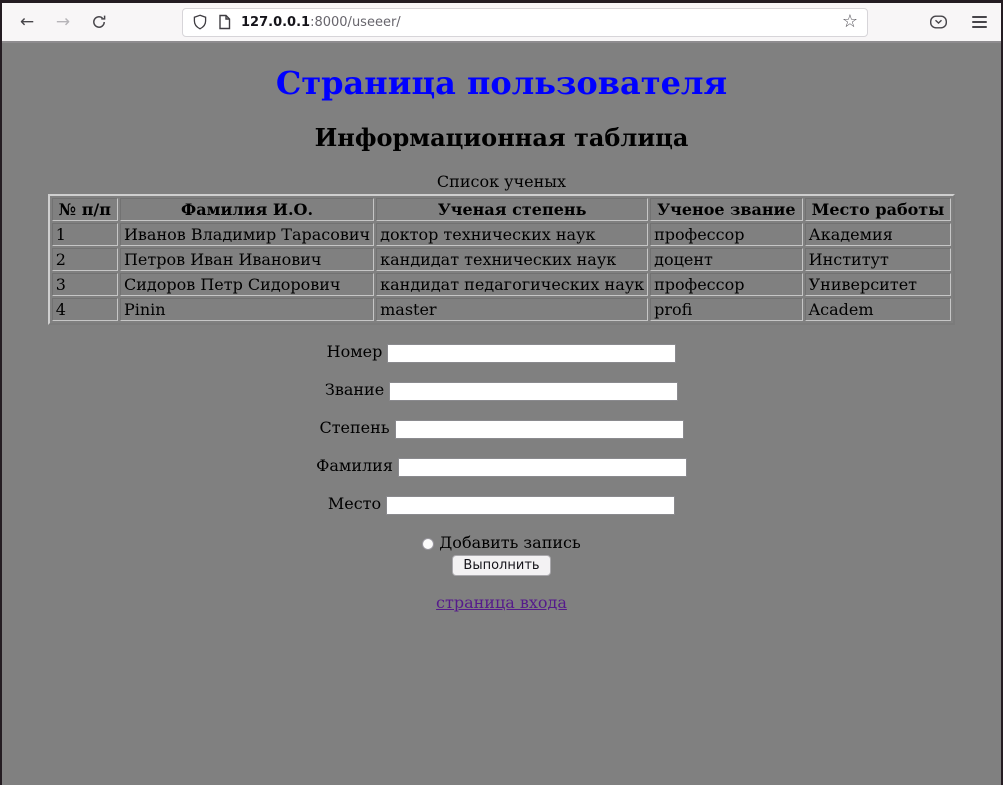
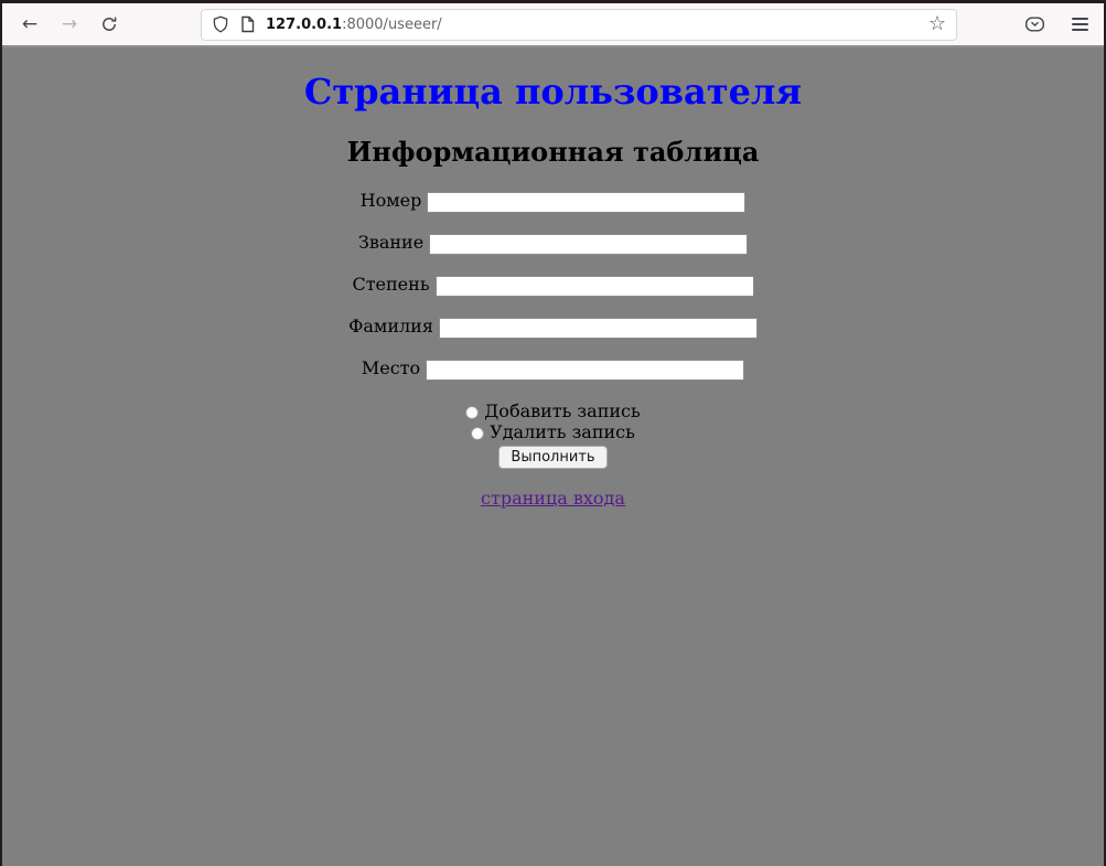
  ←
  →
  127.0.0.1:8000/useeer/
  ☆
  Страница пользователя
  Информационная таблица
- Список ученых
- № п/п	Фамилия И.О.	Ученая степень	Ученое звание	Место работы
- 1	Иванов Владимир Тарасович	доктор технических наук	профессор	Академия
- 2	Петров Иван Иванович	кандидат технических наук	доцент	Институт
- 3	Сидоров Петр Сидорович	кандидат педагогических наук	профессор	Университет
- 4	Pinin	master	profi	Academ
  Номер
  Звание
  Степень
  Фамилия
  Место
  Добавить запись
+ Удалить запись
  Выполнить
  страница входа
